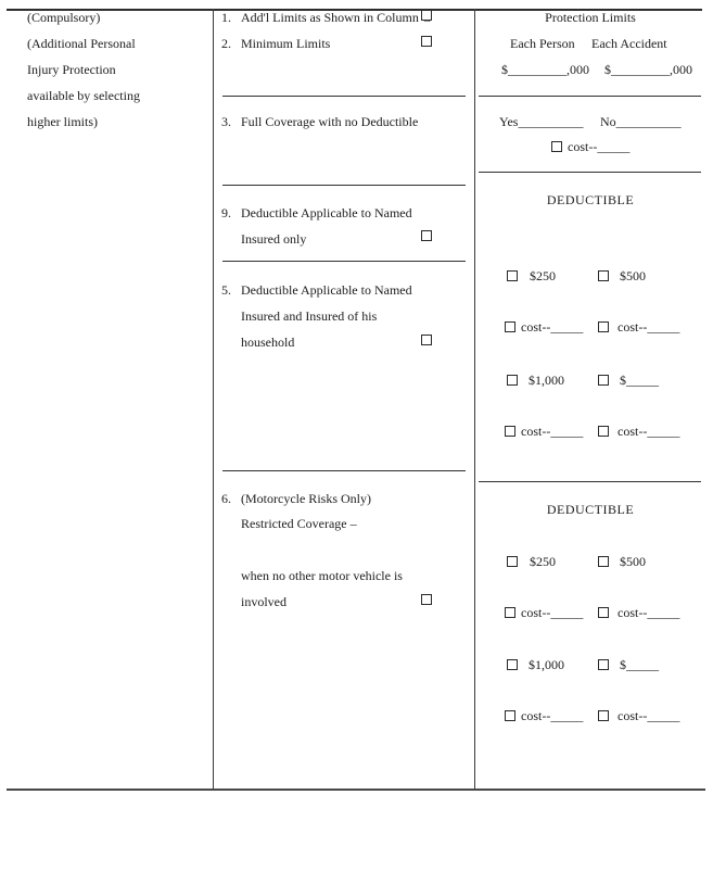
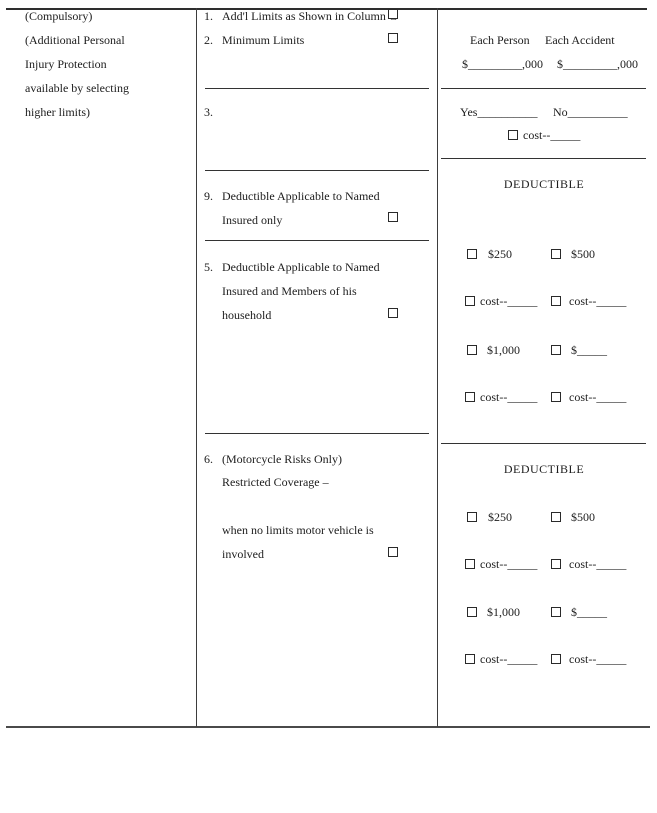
  (Compulsory)
  (Additional Personal
  Injury Protection
  available by selecting
  higher limits)
  1.
  Add'l Limits as Shown in Column
  2.
  Minimum Limits
  3.
- Full Coverage with no Deductible
  9.
  Deductible Applicable to Named
  Insured only
  5.
  Deductible Applicable to Named
- Insured and Insured of his
+ Insured and Members of his
  household
  6.
  (Motorcycle Risks Only)
  Restricted Coverage –
- when no other motor vehicle is
+ when no limits motor vehicle is
  involved
- Protection Limits
  Each Person
  Each Accident
  $_________,000
  $_________,000
  Yes__________
  No__________
  cost--_____
  DEDUCTIBLE
  $250
  $500
  cost--_____
  cost--_____
  $1,000
  $_____
  cost--_____
  cost--_____
  DEDUCTIBLE
  $250
  $500
  cost--_____
  cost--_____
  $1,000
  $_____
  cost--_____
  cost--_____
